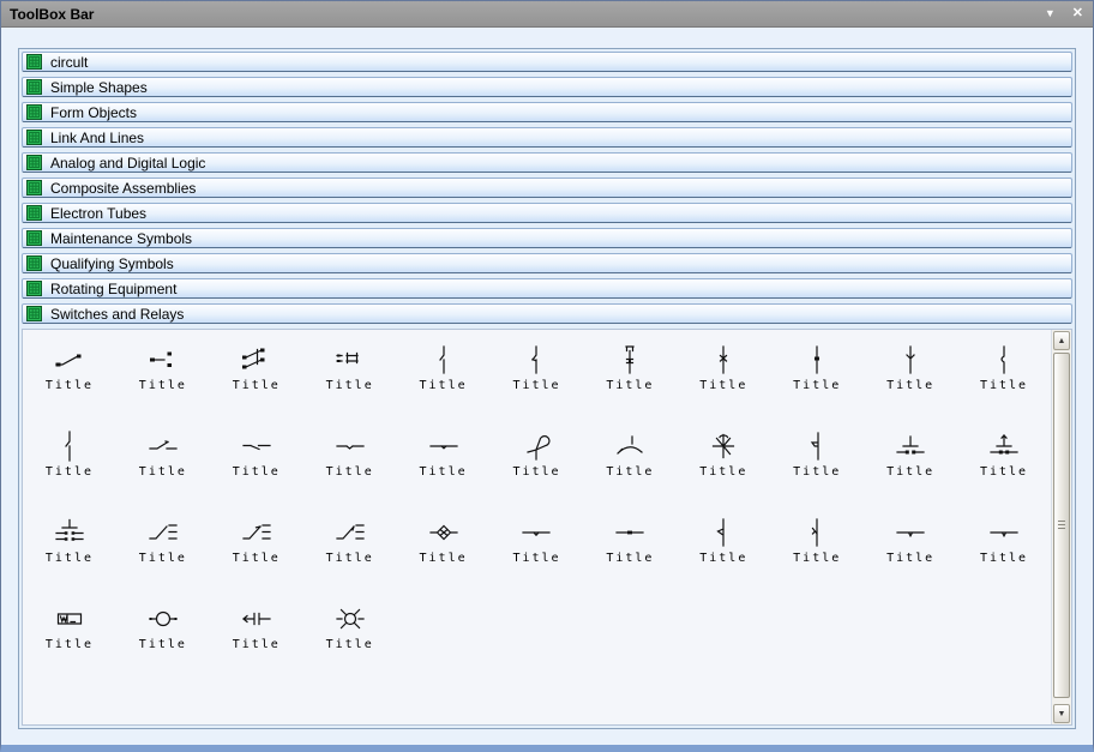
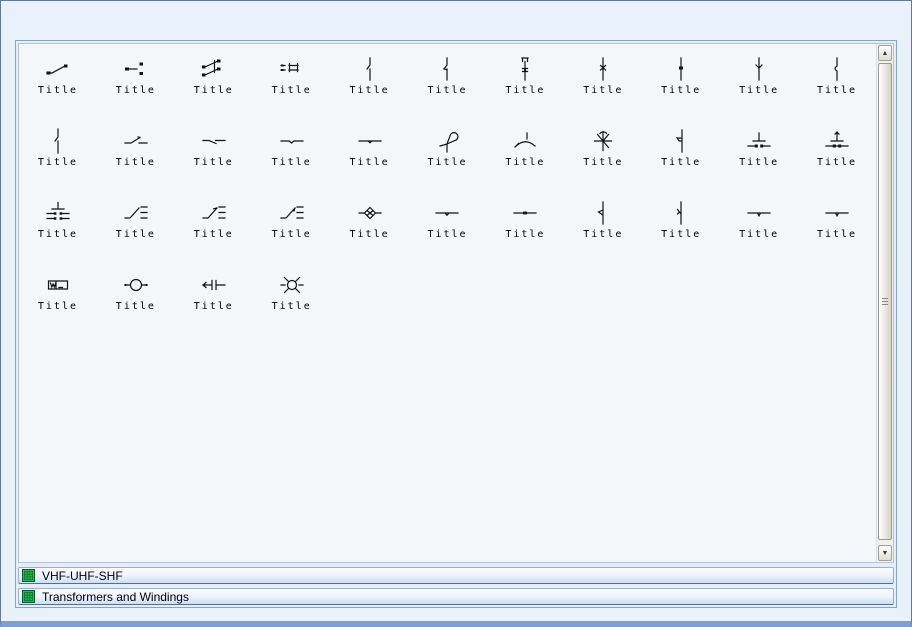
- ToolBox Bar
- ▼
- ✕
- circult
- Simple Shapes
- Form Objects
- Link And Lines
- Analog and Digital Logic
- Composite Assemblies
- Electron Tubes
- Maintenance Symbols
- Qualifying Symbols
- Rotating Equipment
- Switches and Relays
  Title
  Title
  Title
  Title
  Title
  Title
  Title
  Title
  Title
  Title
  Title
  Title
  Title
  Title
  Title
  Title
  Title
  Title
  Title
  Title
  Title
  Title
  Title
  Title
  Title
  Title
  Title
  Title
  Title
  Title
  Title
  Title
  Title
  Title
  Title
  Title
  Title
+ VHF-UHF-SHF
+ Transformers and Windings
